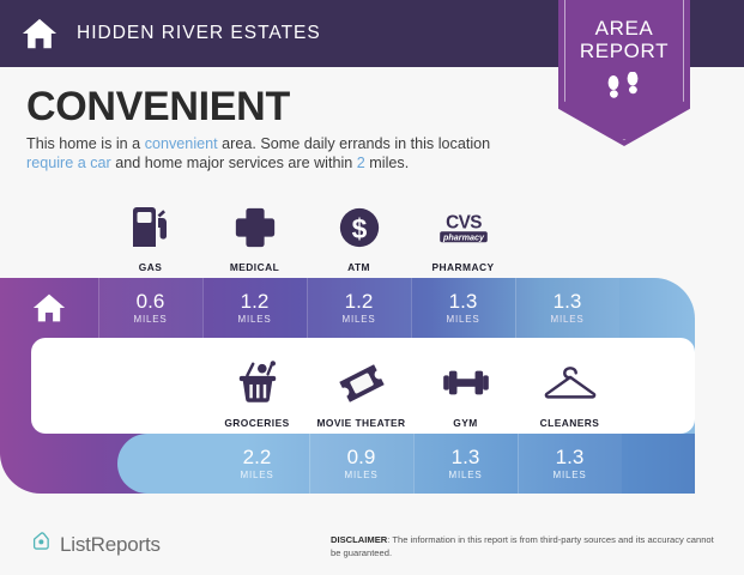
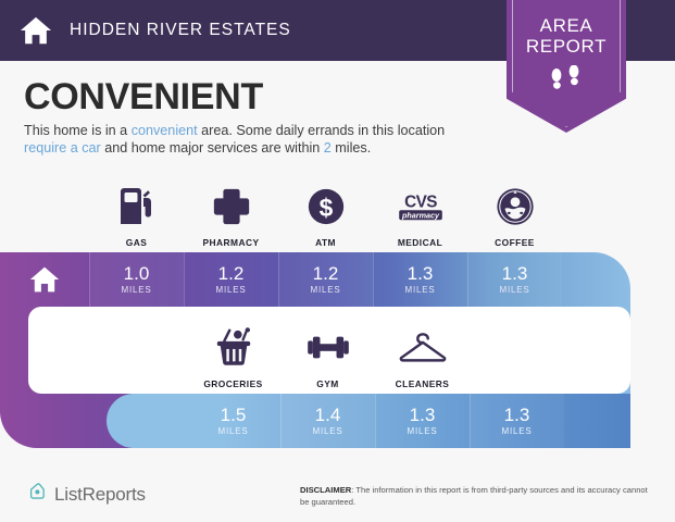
  HIDDEN RIVER ESTATES
  AREA
  REPORT
  CONVENIENT
  This home is in a convenient area. Some daily errands in this location require a car and home major services are within 2 miles.
  GAS
- MEDICAL
+ PHARMACY
  $
  ATM
  CVS
  pharmacy
- PHARMACY
+ MEDICAL
+ COFFEE
- 0.6
+ 1.0
  MILES
  1.2
  MILES
  1.2
  MILES
  1.3
  MILES
  1.3
  MILES
  GROCERIES
- MOVIE THEATER
  GYM
  CLEANERS
- 2.2
+ 1.5
  MILES
- 0.9
+ 1.4
  MILES
  1.3
  MILES
  1.3
  MILES
  ListReports
  DISCLAIMER: The information in this report is from third-party sources and its accuracy cannot be guaranteed.
